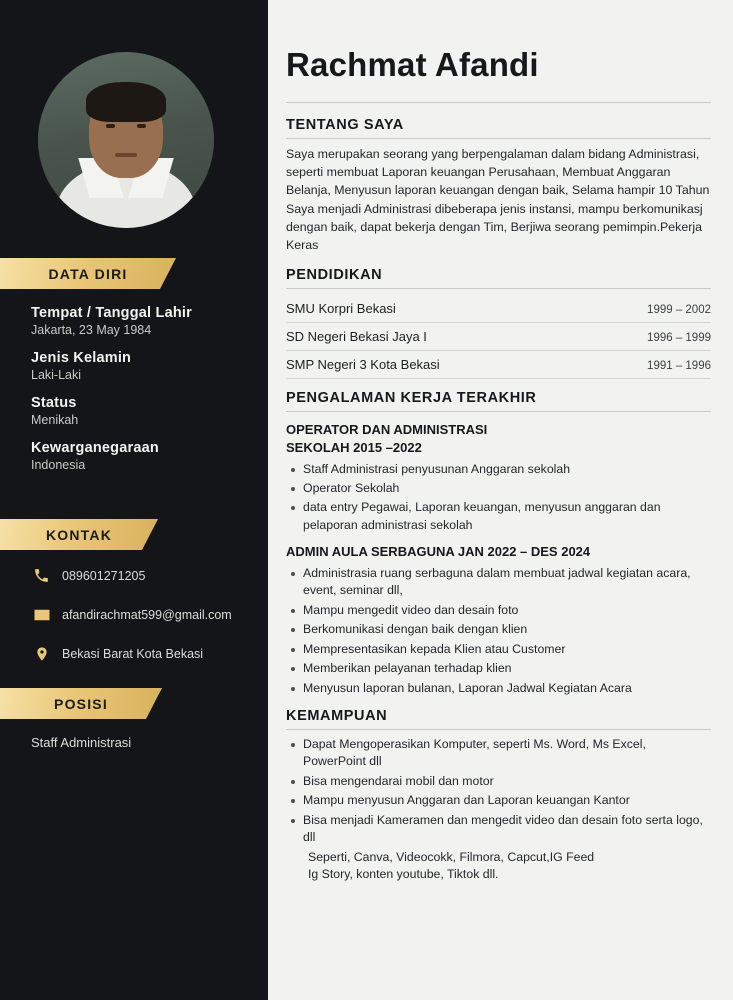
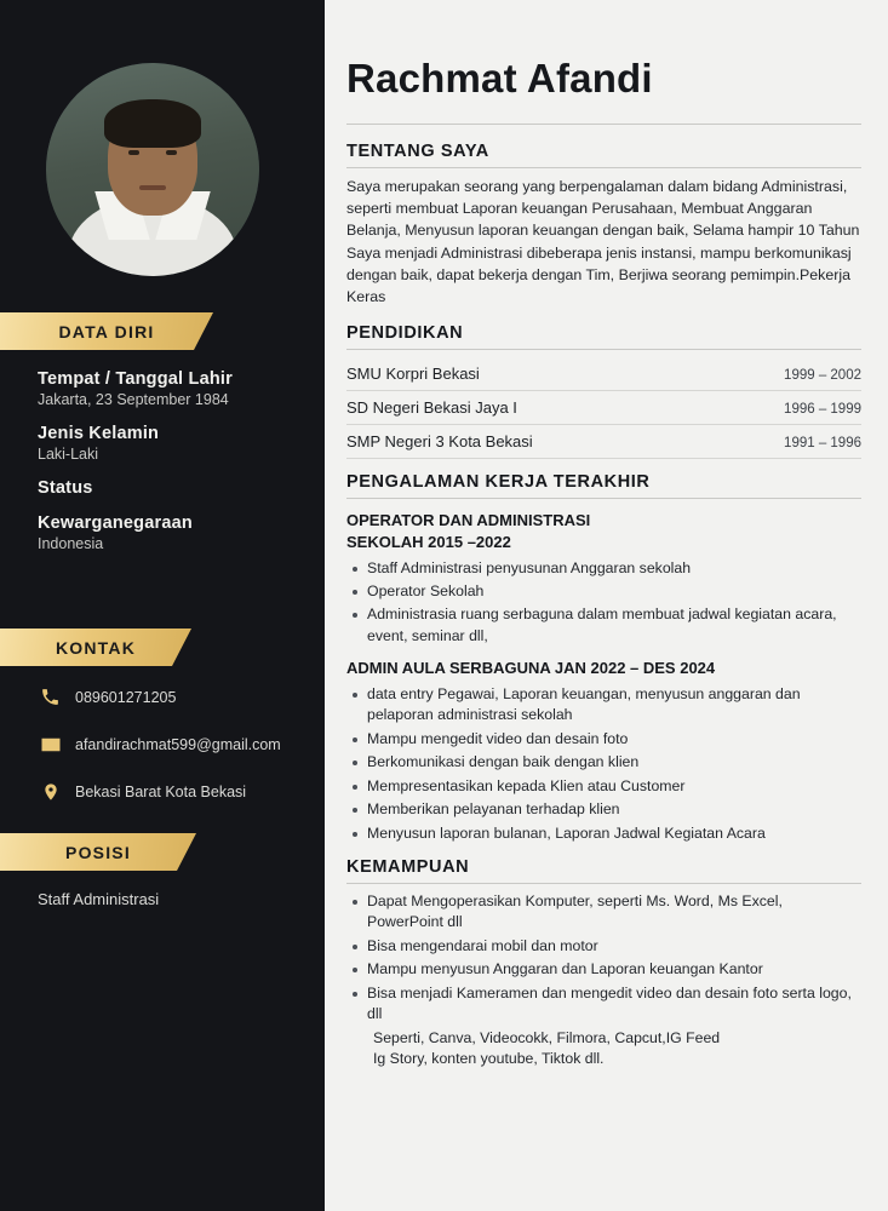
  DATA DIRI
  Tempat / Tanggal Lahir
- Jakarta, 23 May 1984
+ Jakarta, 23 September 1984
  Jenis Kelamin
  Laki-Laki
  Status
- Menikah
  Kewarganegaraan
  Indonesia
  KONTAK
  089601271205
  afandirachmat599@gmail.com
  Bekasi Barat Kota Bekasi
  POSISI
  Staff Administrasi
  Rachmat Afandi
  TENTANG SAYA
  Saya merupakan seorang yang berpengalaman dalam bidang Administrasi, seperti membuat Laporan keuangan Perusahaan, Membuat Anggaran Belanja, Menyusun laporan keuangan dengan baik, Selama hampir 10 Tahun Saya menjadi Administrasi dibeberapa jenis instansi, mampu berkomunikasj dengan baik, dapat bekerja dengan Tim, Berjiwa seorang pemimpin.Pekerja Keras
  PENDIDIKAN
  SMU Korpri Bekasi
  1999 – 2002
  SD Negeri Bekasi Jaya I
  1996 – 1999
  SMP Negeri 3 Kota Bekasi
  1991 – 1996
  PENGALAMAN KERJA TERAKHIR
  OPERATOR DAN ADMINISTRASI
  SEKOLAH 2015 –2022
  Staff Administrasi penyusunan Anggaran sekolah
  Operator Sekolah
- data entry Pegawai, Laporan keuangan, menyusun anggaran dan pelaporan administrasi sekolah
+ Administrasia ruang serbaguna dalam membuat jadwal kegiatan acara, event, seminar dll,
  ADMIN AULA SERBAGUNA JAN 2022 – DES 2024
- Administrasia ruang serbaguna dalam membuat jadwal kegiatan acara, event, seminar dll,
+ data entry Pegawai, Laporan keuangan, menyusun anggaran dan pelaporan administrasi sekolah
  Mampu mengedit video dan desain foto
  Berkomunikasi dengan baik dengan klien
  Mempresentasikan kepada Klien atau Customer
  Memberikan pelayanan terhadap klien
  Menyusun laporan bulanan, Laporan Jadwal Kegiatan Acara
  KEMAMPUAN
  Dapat Mengoperasikan Komputer, seperti Ms. Word, Ms Excel, PowerPoint dll
  Bisa mengendarai mobil dan motor
  Mampu menyusun Anggaran dan Laporan keuangan Kantor
  Bisa menjadi Kameramen dan mengedit video dan desain foto serta logo, dll
  Seperti, Canva, Videocokk, Filmora, Capcut,IG Feed
  Ig Story, konten youtube, Tiktok dll.
